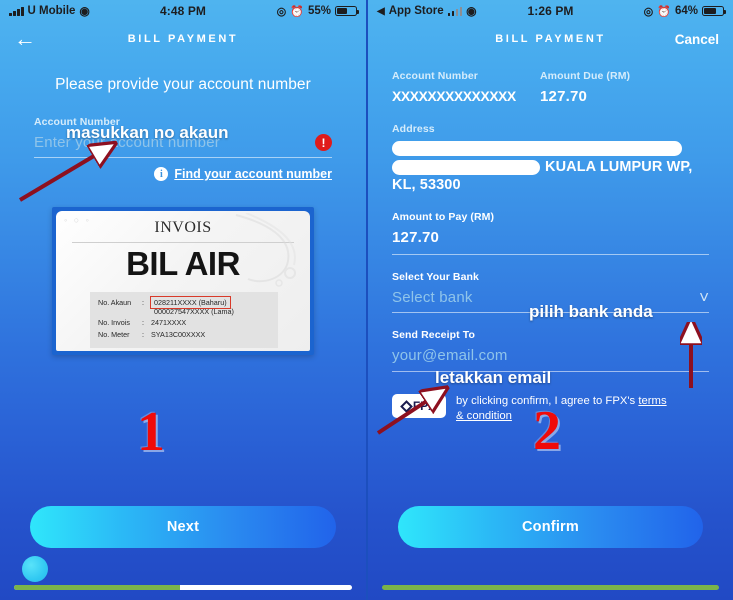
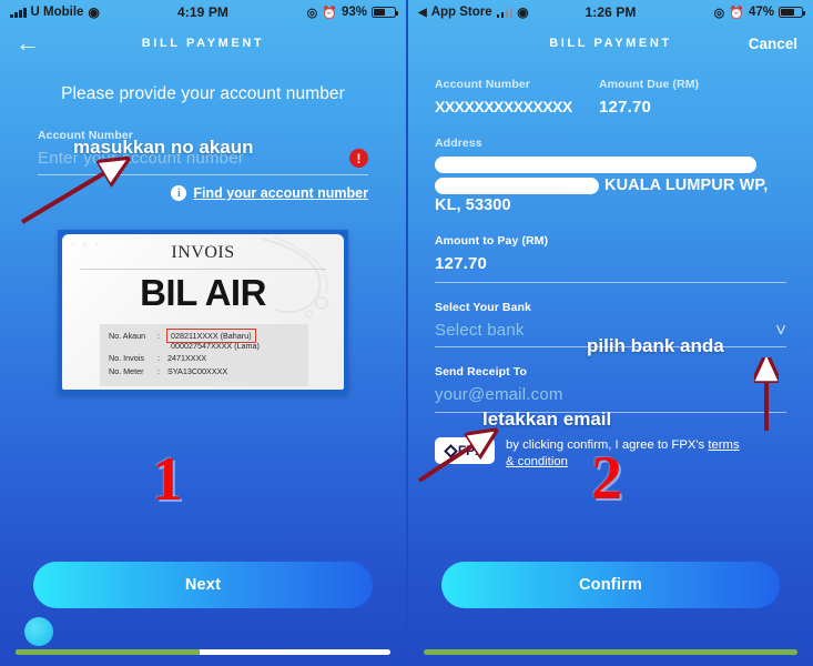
  U Mobile
  ◉
- 4:48 PM
+ 4:19 PM
  ◎
  ⏰
- 55%
+ 93%
  ←
  BILL PAYMENT
  Please provide your account number
  Account Number
  Enter your account number
  !
  i
  Find your account number
  INVOIS
  BIL AIR
  No. Akaun
  :
  028211XXXX (Baharu)
  000027547XXXX (Lama)
  No. Invois
  :
  2471XXXX
  No. Meter
  :
  SYA13C00XXXX
  1
  masukkan no akaun
  Next
  ◀
  App Store
  ◉
  1:26 PM
  ◎
  ⏰
- 64%
+ 47%
  BILL PAYMENT
  Cancel
  Account Number
  XXXXXXXXXXXXXX
  Amount Due (RM)
  127.70
  Address
  KUALA LUMPUR WP,
  KL, 53300
  Amount to Pay (RM)
  127.70
  Select Your Bank
  Select bank
  ˅
  Send Receipt To
  your@email.com
  by clicking confirm, I agree to FPX's terms & condition
  2
  pilih bank anda
  letakkan email
  Confirm
